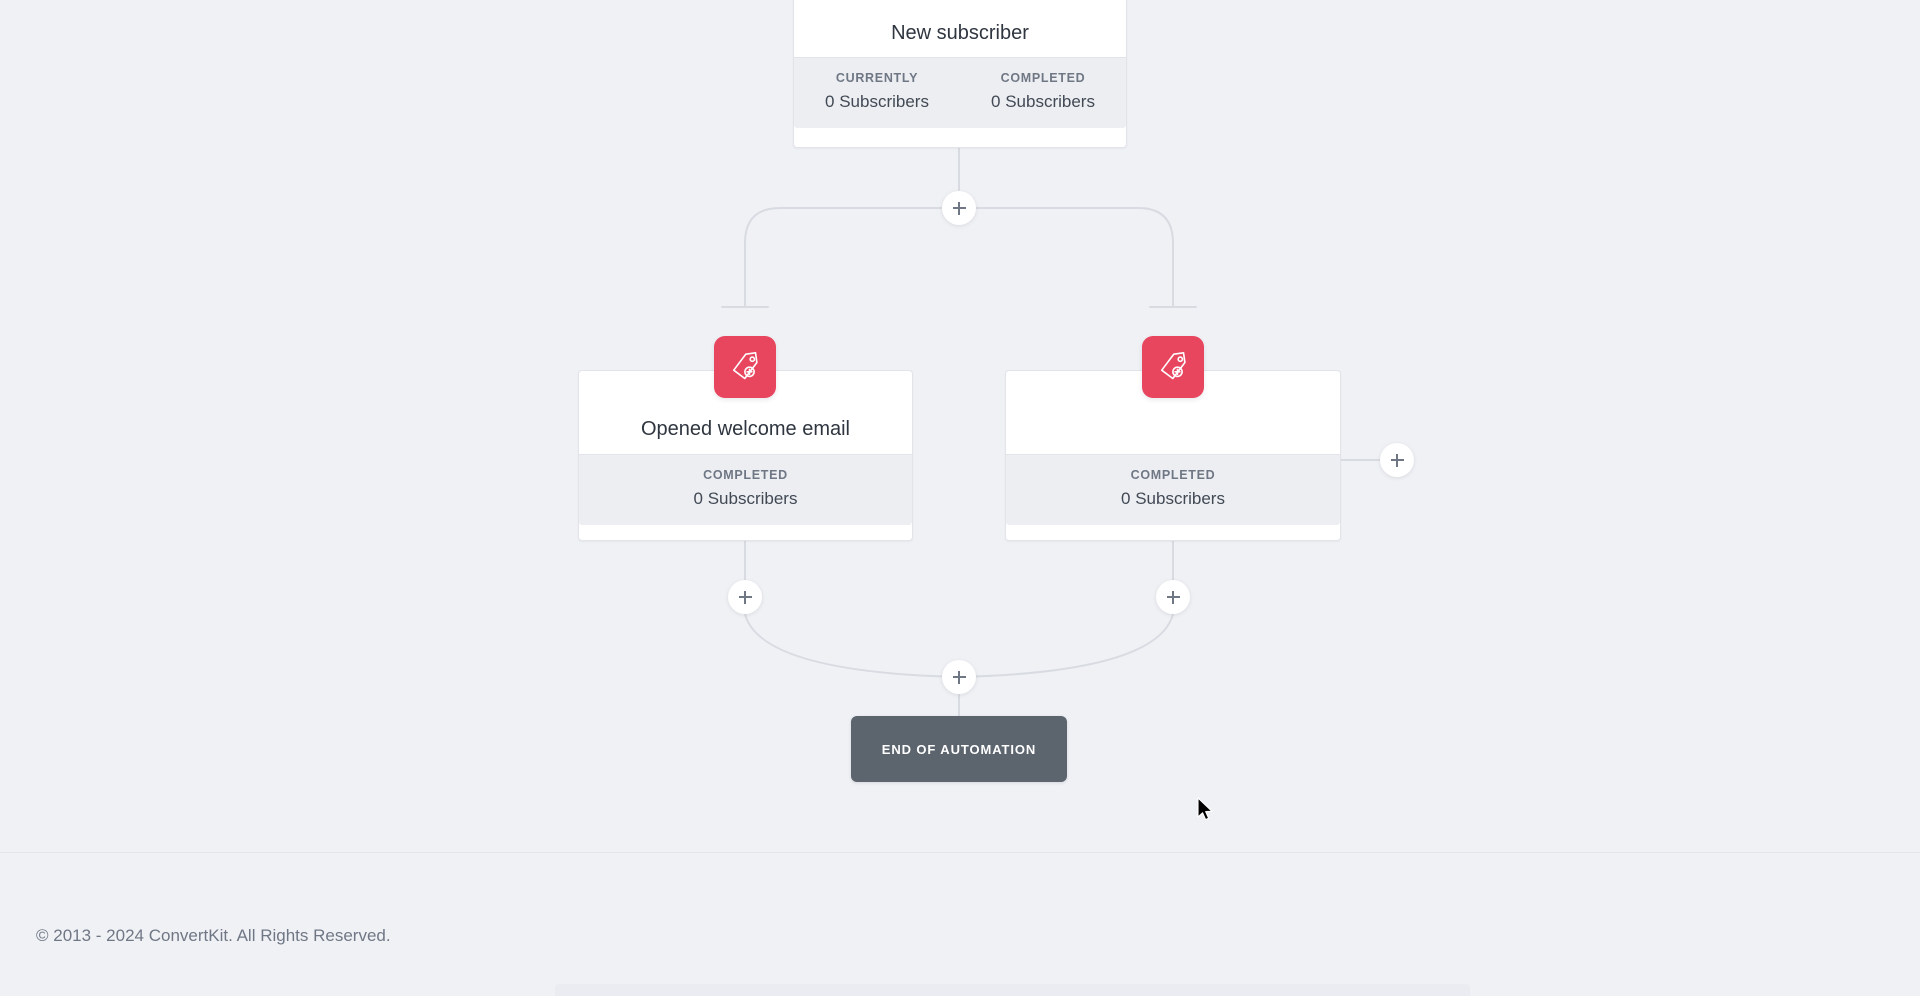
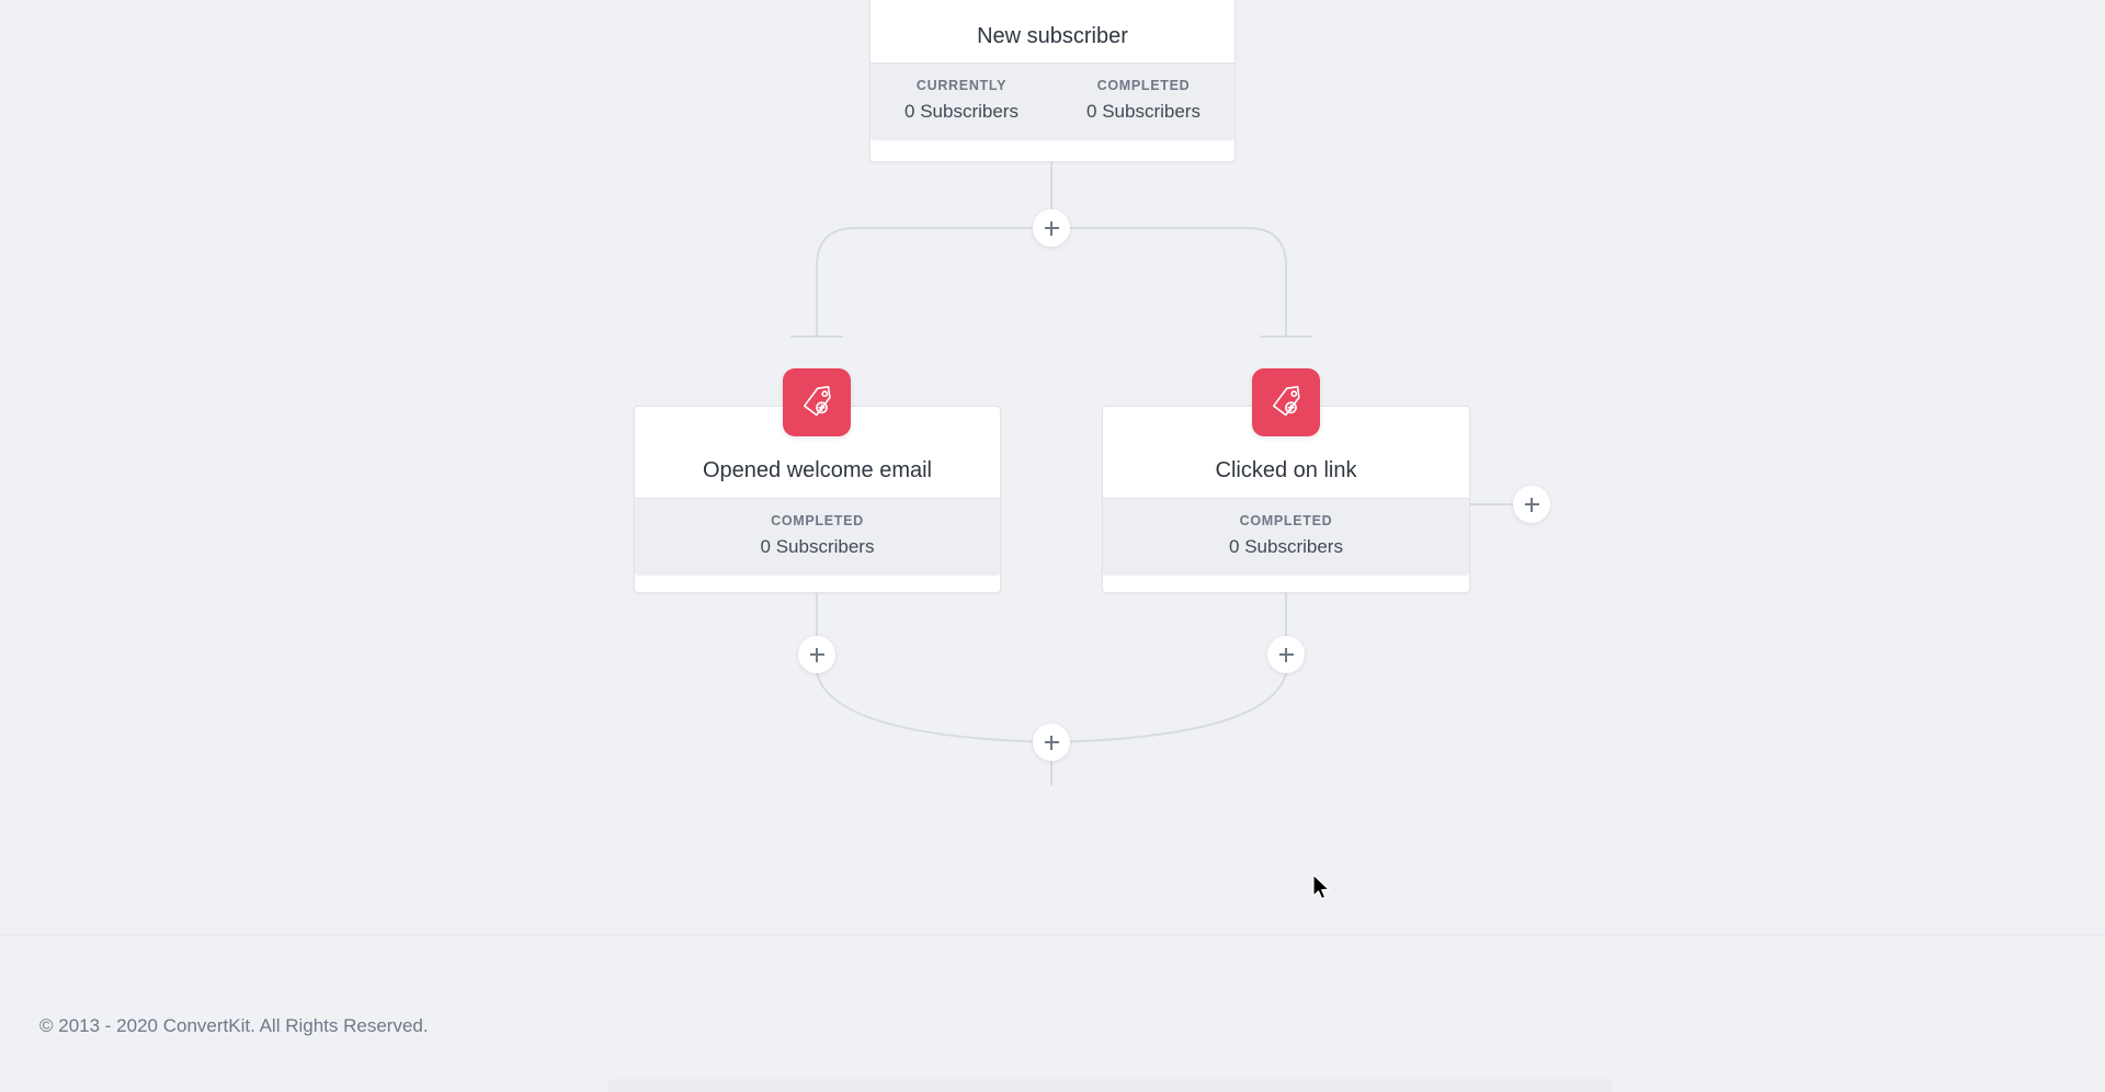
  New subscriber
  CURRENTLY
  0 Subscribers
  COMPLETED
  0 Subscribers
  Opened welcome email
  COMPLETED
  0 Subscribers
+ Clicked on link
  COMPLETED
  0 Subscribers
- END OF AUTOMATION
- © 2013 - 2024 ConvertKit. All Rights Reserved.
+ © 2013 - 2020 ConvertKit. All Rights Reserved.
